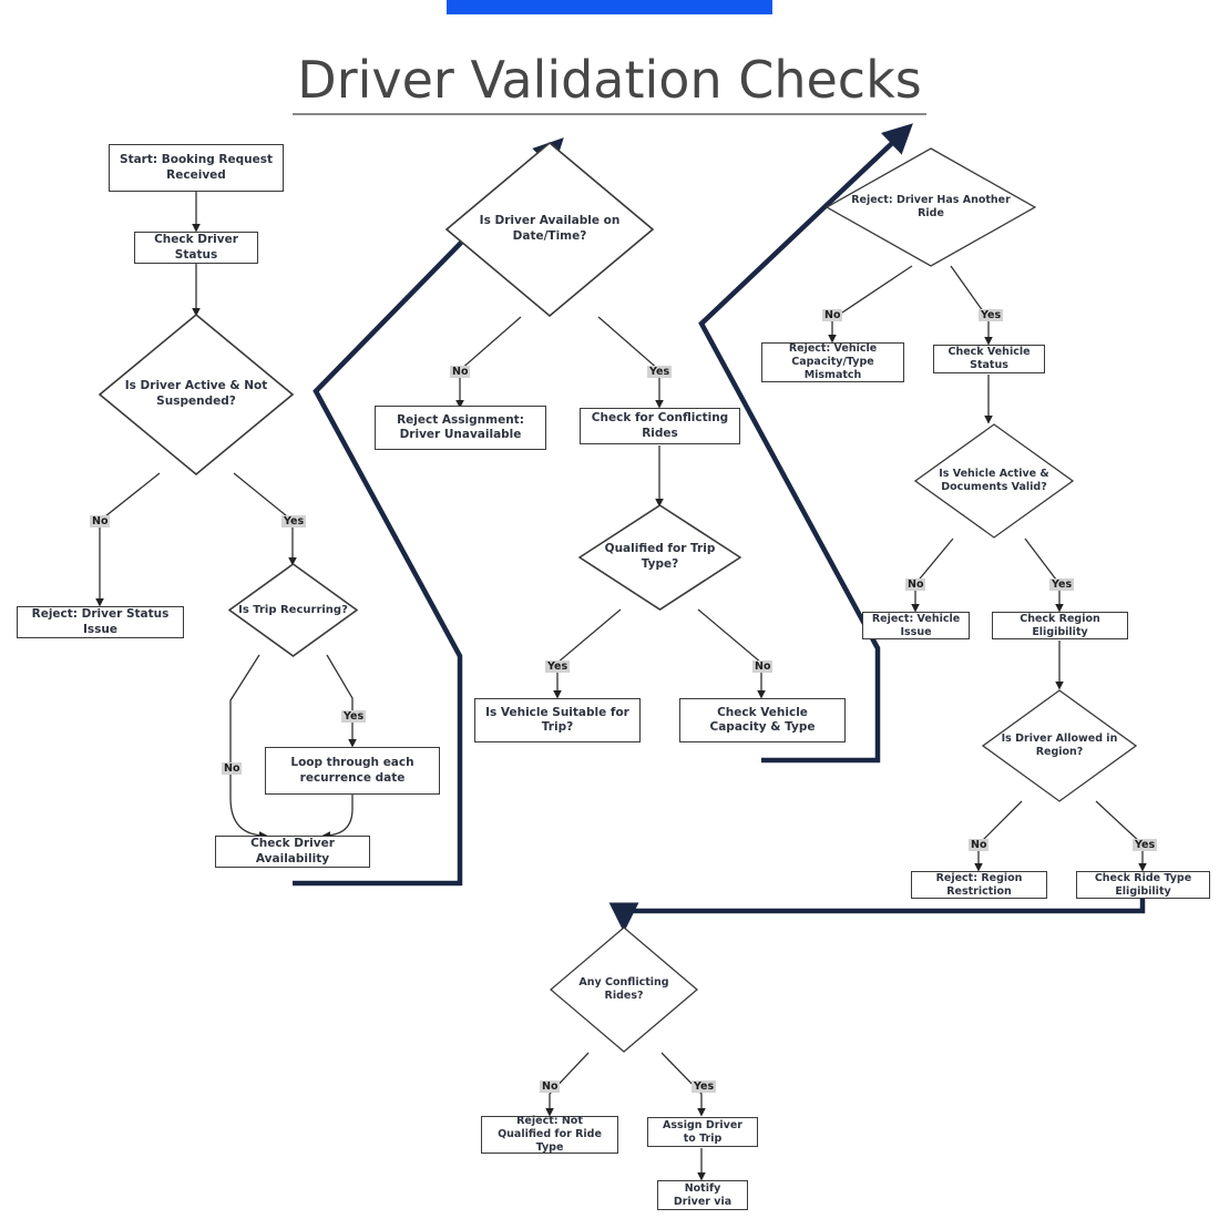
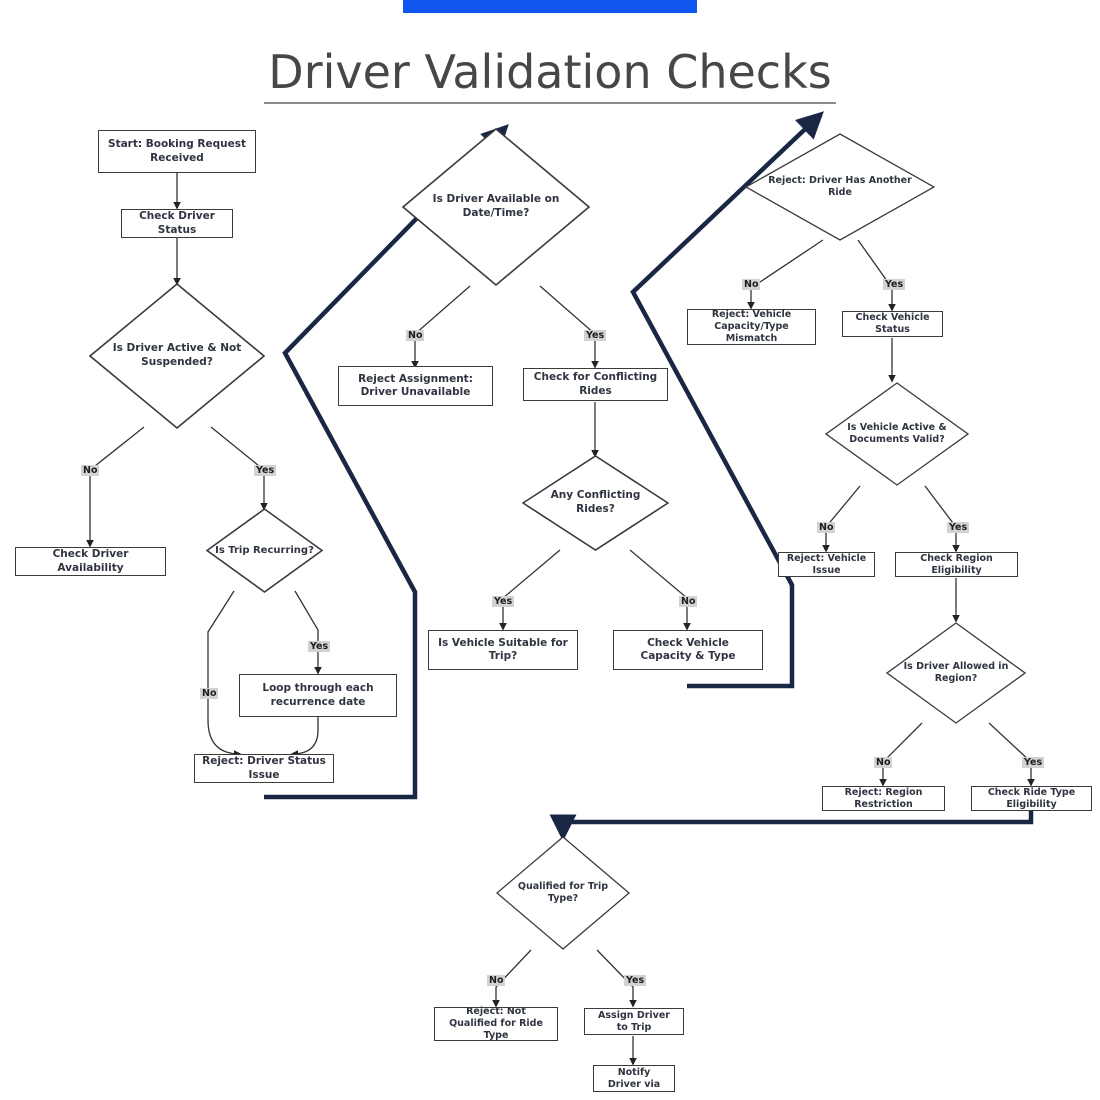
  Driver Validation Checks
  Start: Booking Request Received
  Check Driver Status
  Is Driver Active & Not Suspended?
- Reject: Driver Status Issue
+ Check Driver Availability
  Is Trip Recurring?
  Loop through each recurrence date
- Check Driver Availability
+ Reject: Driver Status Issue
  Is Driver Available on Date/Time?
  Reject Assignment: Driver Unavailable
  Check for Conflicting Rides
- Qualified for Trip Type?
+ Any Conflicting Rides?
  Is Vehicle Suitable for Trip?
  Check Vehicle Capacity & Type
  Reject: Driver Has Another Ride
  Reject: Vehicle Capacity/Type Mismatch
  Check Vehicle Status
  Is Vehicle Active & Documents Valid?
  Reject: Vehicle Issue
  Check Region Eligibility
  Is Driver Allowed in Region?
  Reject: Region Restriction
  Check Ride Type Eligibility
- Any Conflicting Rides?
+ Qualified for Trip Type?
  Reject: Not Qualified for Ride Type
  Assign Driver to Trip
  Notify Driver via
  No
  Yes
  No
  Yes
  No
  Yes
  Yes
  No
  No
  Yes
  No
  Yes
  No
  Yes
  No
  Yes
